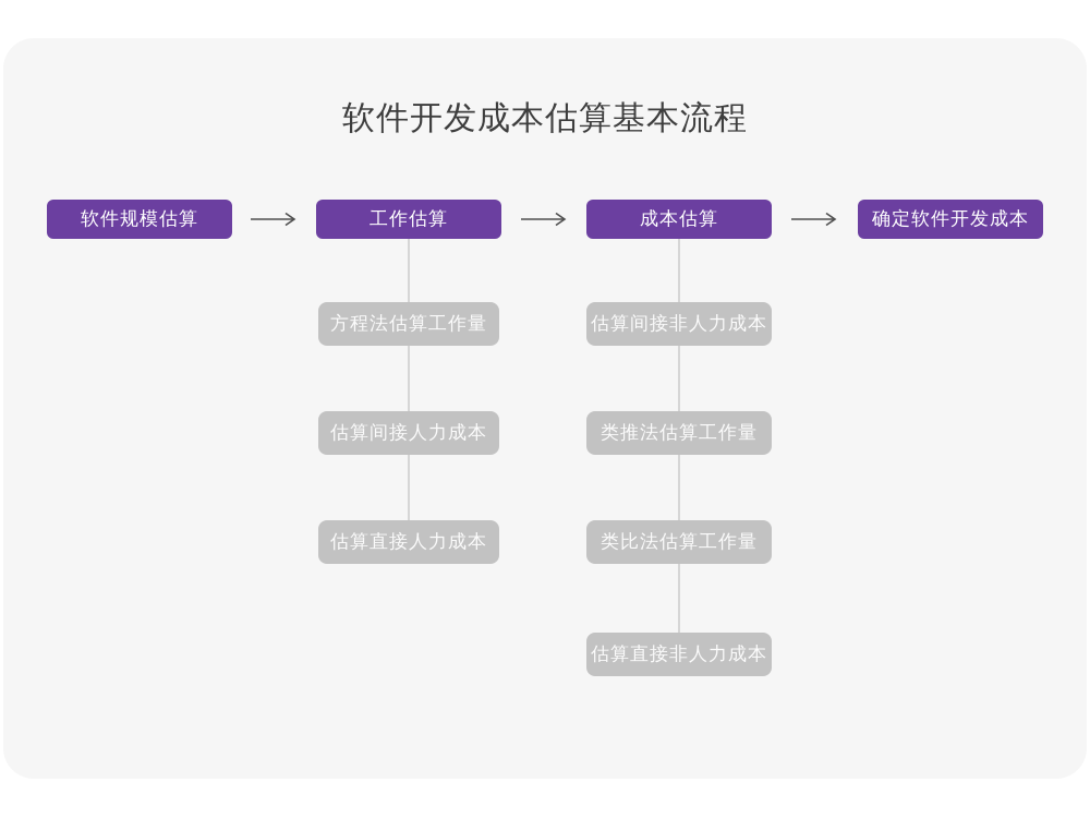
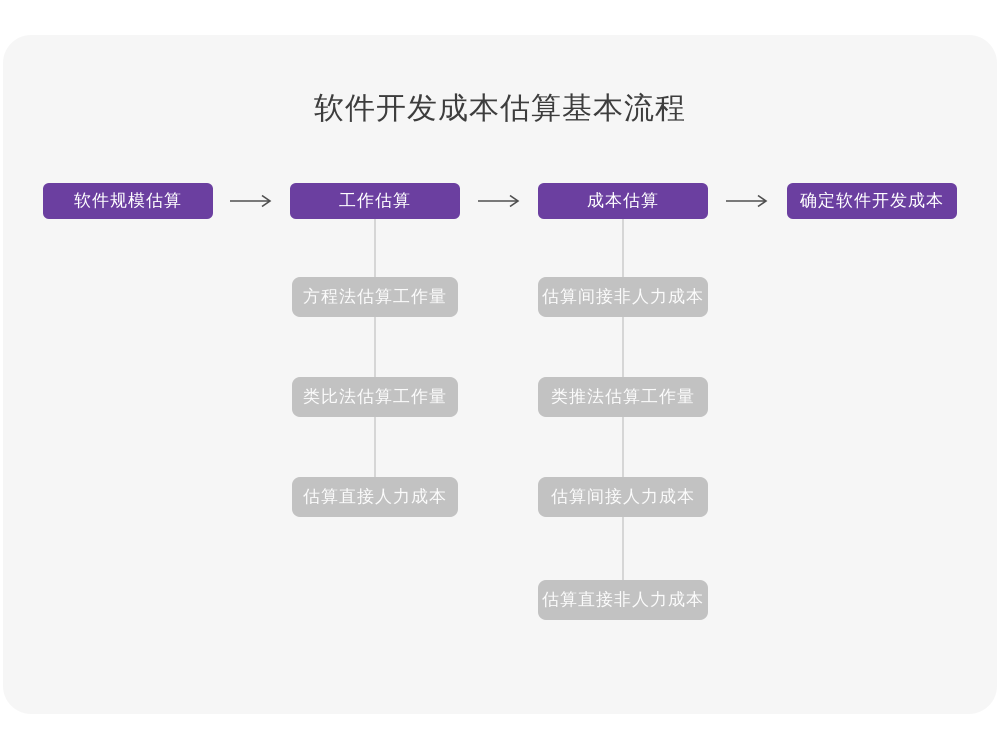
  软件开发成本估算基本流程
  软件规模估算
  工作估算
  成本估算
  确定软件开发成本
  方程法估算工作量
- 估算间接人力成本
+ 类比法估算工作量
  估算直接人力成本
  估算间接非人力成本
  类推法估算工作量
- 类比法估算工作量
+ 估算间接人力成本
  估算直接非人力成本
